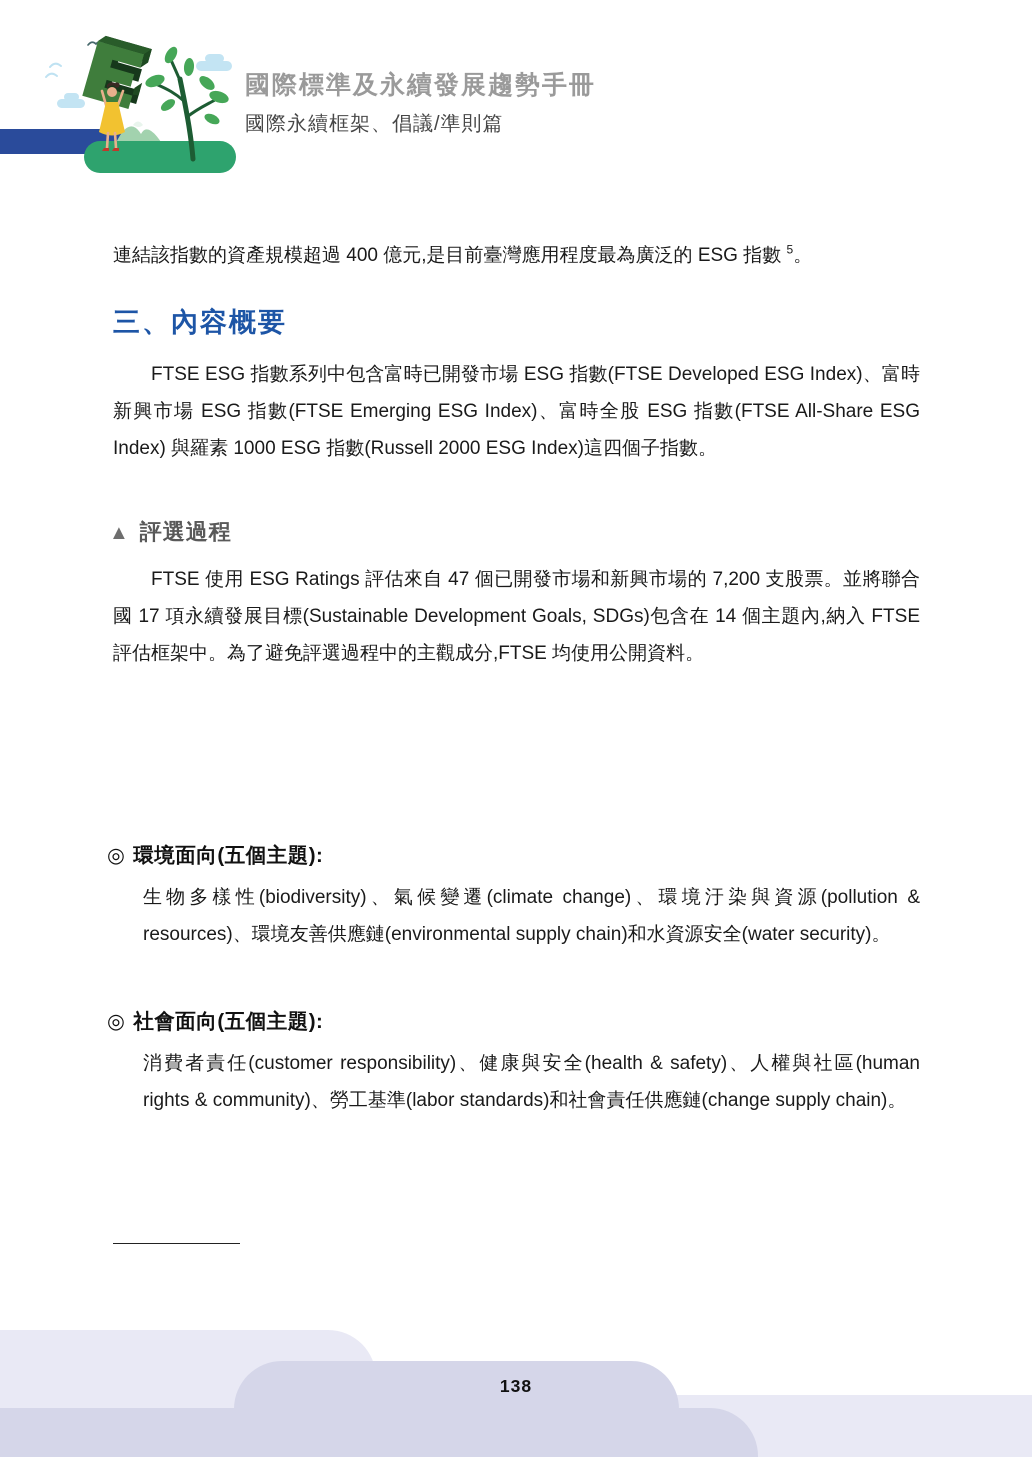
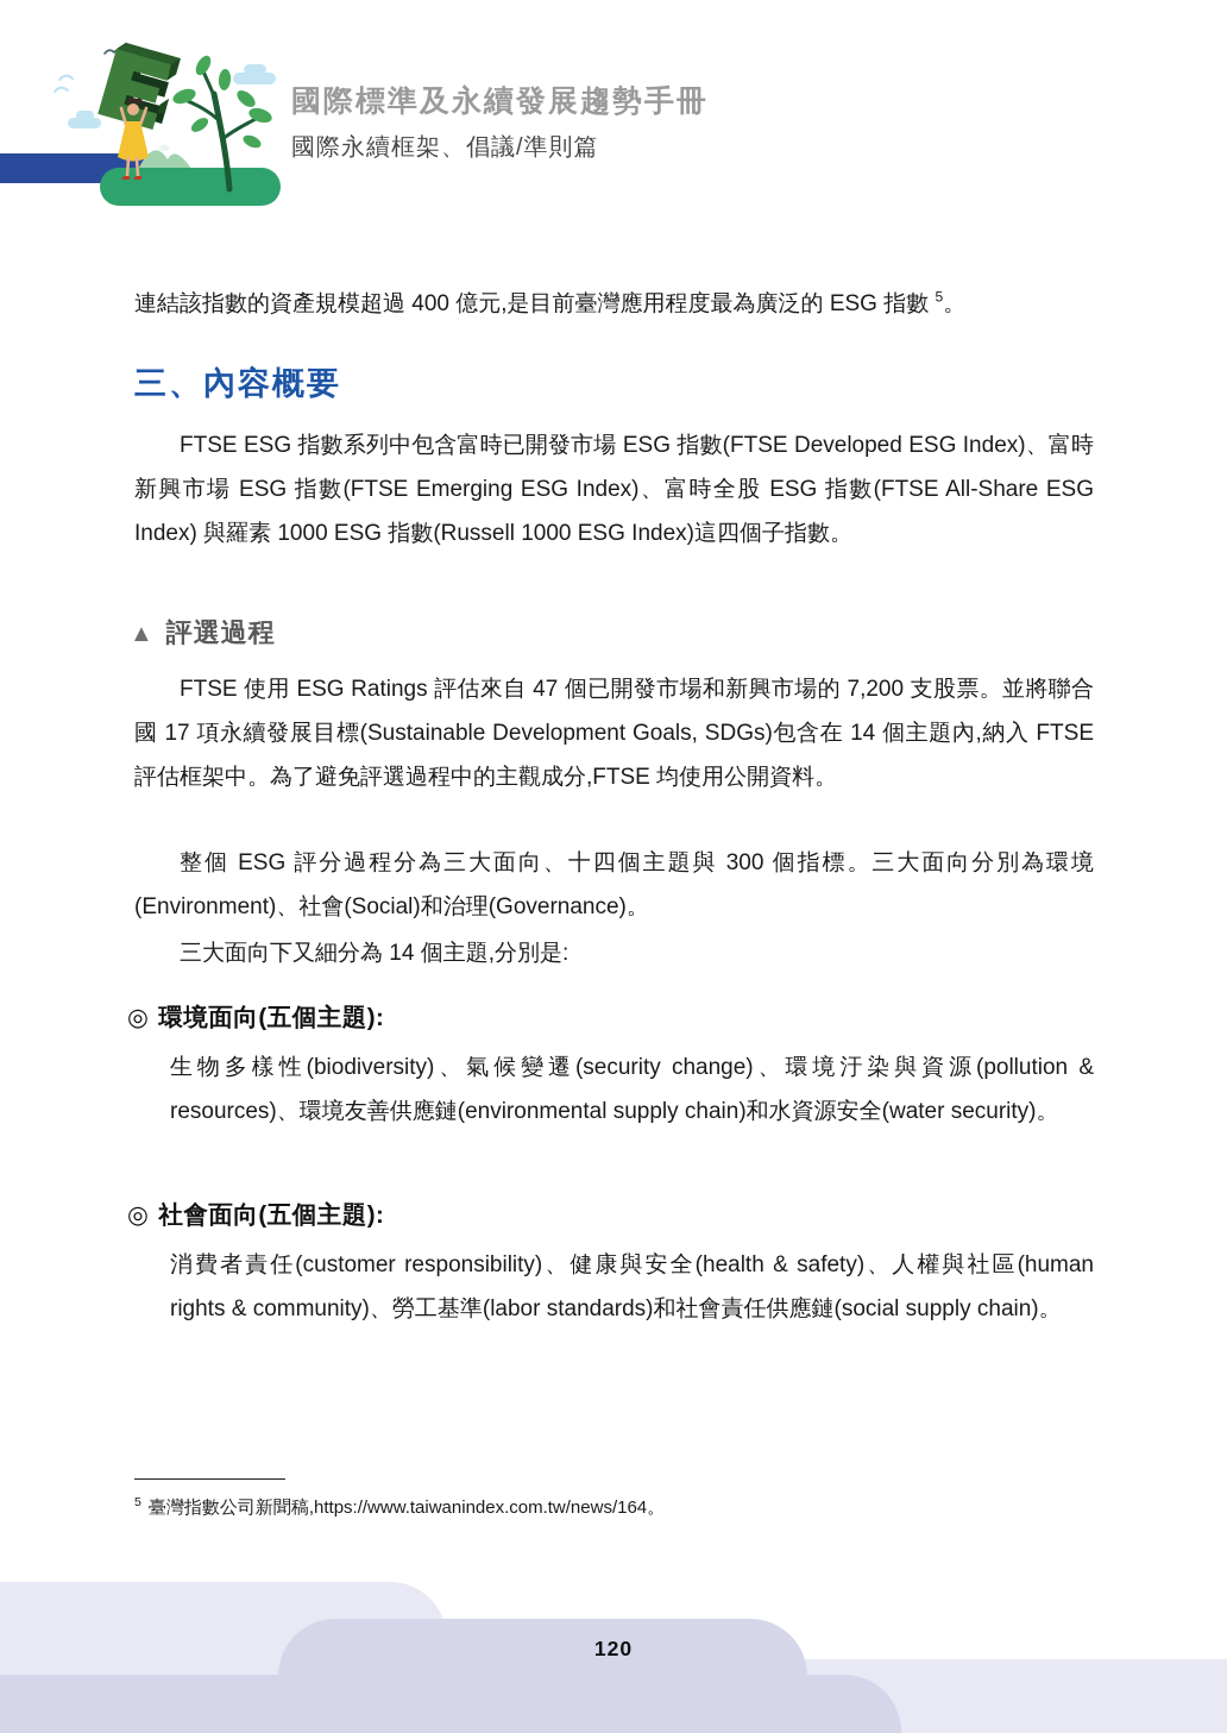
  國際標準及永續發展趨勢手冊
  國際永續框架、倡議/準則篇
  連結該指數的資產規模超過 400 億元,是目前臺灣應用程度最為廣泛的 ESG 指數 5。
  三、內容概要
- FTSE ESG 指數系列中包含富時已開發市場 ESG 指數(FTSE Developed ESG Index)、富時新興市場 ESG 指數(FTSE Emerging ESG Index)、富時全股 ESG 指數(FTSE All-Share ESG Index) 與羅素 1000 ESG 指數(Russell 2000 ESG Index)這四個子指數。
+ FTSE ESG 指數系列中包含富時已開發市場 ESG 指數(FTSE Developed ESG Index)、富時新興市場 ESG 指數(FTSE Emerging ESG Index)、富時全股 ESG 指數(FTSE All-Share ESG Index) 與羅素 1000 ESG 指數(Russell 1000 ESG Index)這四個子指數。
  ▲ 評選過程
  FTSE 使用 ESG Ratings 評估來自 47 個已開發市場和新興市場的 7,200 支股票。並將聯合國 17 項永續發展目標(Sustainable Development Goals, SDGs)包含在 14 個主題內,納入 FTSE 評估框架中。為了避免評選過程中的主觀成分,FTSE 均使用公開資料。
+ 整個 ESG 評分過程分為三大面向、十四個主題與 300 個指標。三大面向分別為環境(Environment)、社會(Social)和治理(Governance)。
+ 三大面向下又細分為 14 個主題,分別是:
  ◎ 環境面向(五個主題):
- 生物多樣性(biodiversity)、氣候變遷(climate change)、環境汙染與資源(pollution & resources)、環境友善供應鏈(environmental supply chain)和水資源安全(water security)。
+ 生物多樣性(biodiversity)、氣候變遷(security change)、環境汙染與資源(pollution & resources)、環境友善供應鏈(environmental supply chain)和水資源安全(water security)。
  ◎ 社會面向(五個主題):
- 消費者責任(customer responsibility)、健康與安全(health & safety)、人權與社區(human rights & community)、勞工基準(labor standards)和社會責任供應鏈(change supply chain)。
+ 消費者責任(customer responsibility)、健康與安全(health & safety)、人權與社區(human rights & community)、勞工基準(labor standards)和社會責任供應鏈(social supply chain)。
+ 5 臺灣指數公司新聞稿,https://www.taiwanindex.com.tw/news/164。
- 138
+ 120
